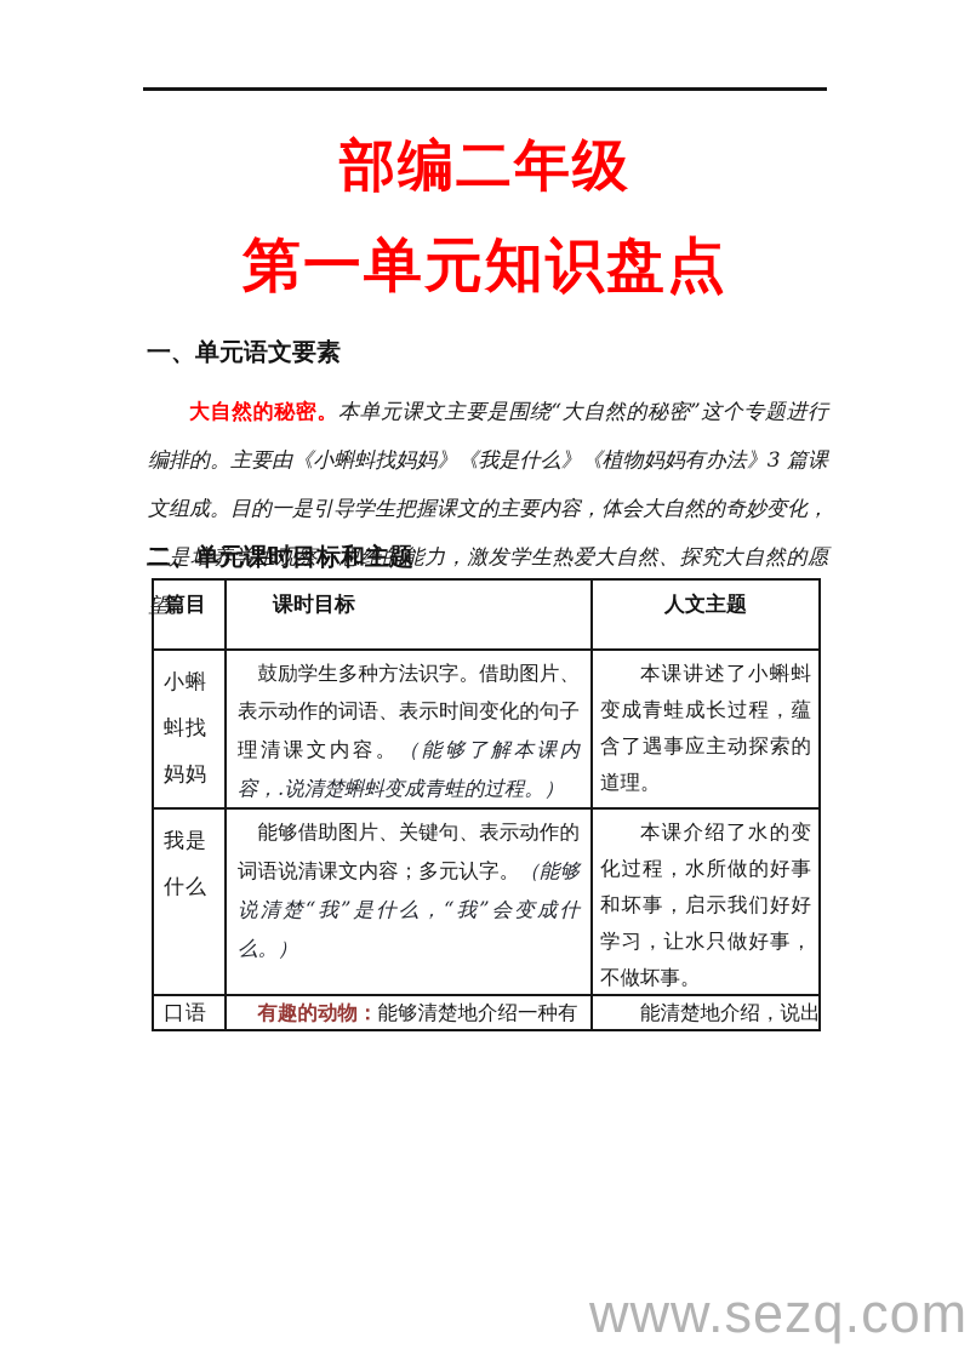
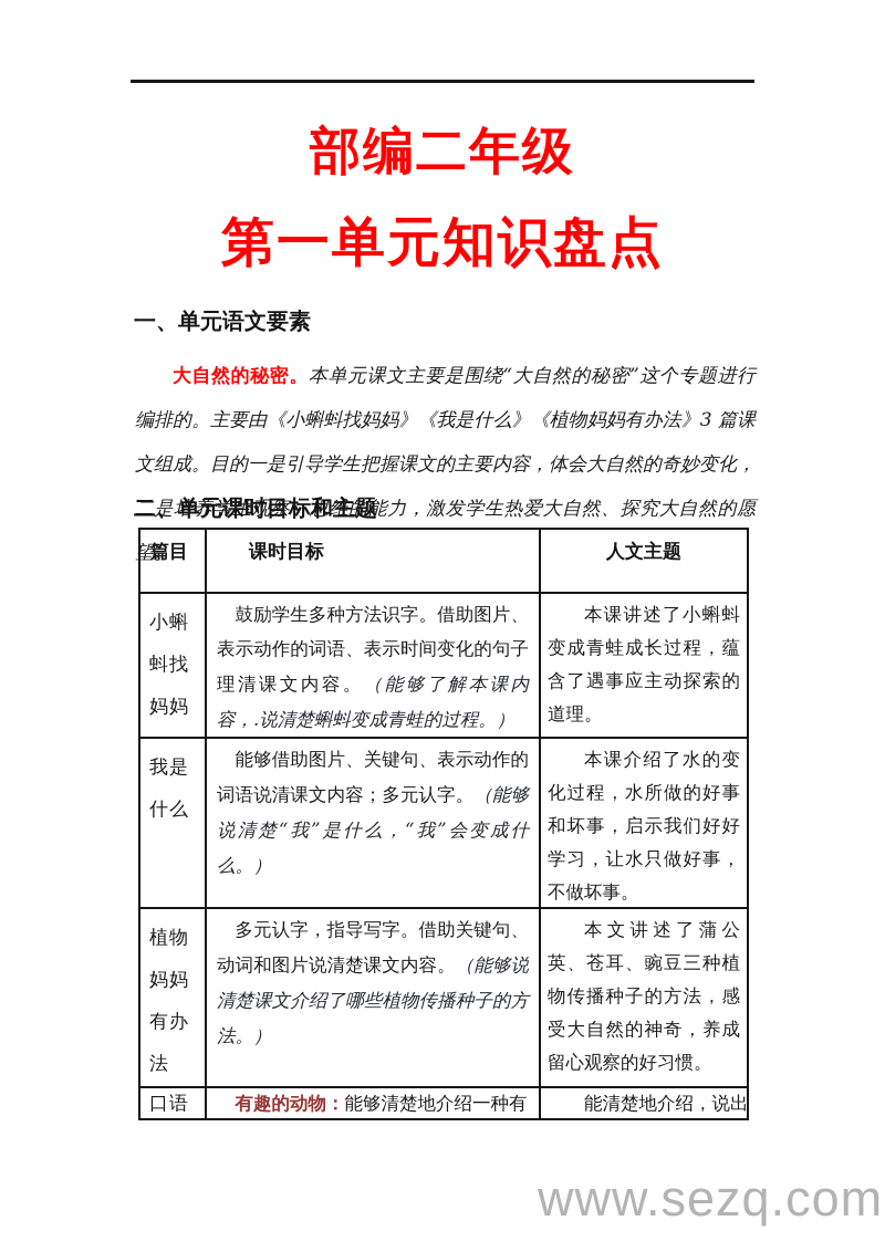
  部编二年级
  第一单元知识盘点
  一、单元语文要素
  大自然的秘密。本单元课文主要是围绕“大自然的秘密”这个专题进行编排的。主要由《小蝌蚪找妈妈》《我是什么》《植物妈妈有办法》3 篇课文组成。目的一是引导学生把握课文的主要内容，体会大自然的奇妙变化，二是培养学生观察、思维的能力，激发学生热爱大自然、探究大自然的愿望。
  二、单元课时目标和主题
  篇目	课时目标	人文主题
  小蝌蚪找妈妈	鼓励学生多种方法识字。借助图片、表示动作的词语、表示时间变化的句子理清课文内容。（能够了解本课内容，.说清楚蝌蚪变成青蛙的过程。）	本课讲述了小蝌蚪变成青蛙成长过程，蕴含了遇事应主动探索的道理。
  我是什么	能够借助图片、关键句、表示动作的词语说清课文内容；多元认字。（能够说清楚“我”是什么，“我”会变成什么。）	本课介绍了水的变化过程，水所做的好事和坏事，启示我们好好学习，让水只做好事，不做坏事。
+ 植物妈妈有办法	多元认字，指导写字。借助关键句、动词和图片说清楚课文内容。（能够说清楚课文介绍了哪些植物传播种子的方法。）	本文讲述了蒲公英、苍耳、豌豆三种植物传播种子的方法，感受大自然的神奇，养成留心观察的好习惯。
  口语	有趣的动物：能够清楚地介绍一种有	能清楚地介绍，说出
  www.sezq.com
